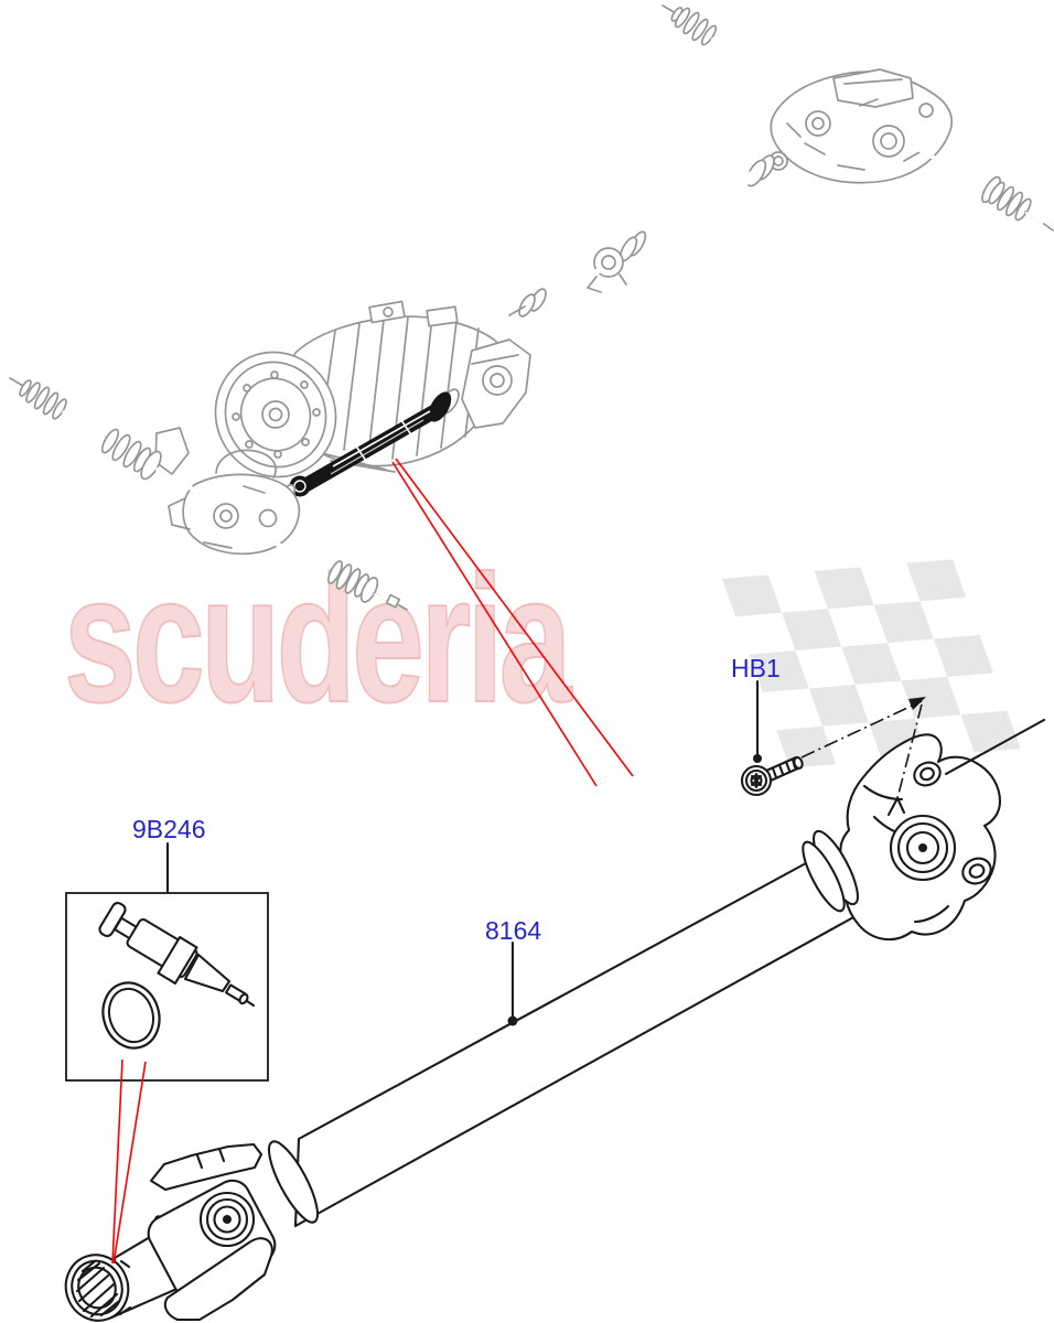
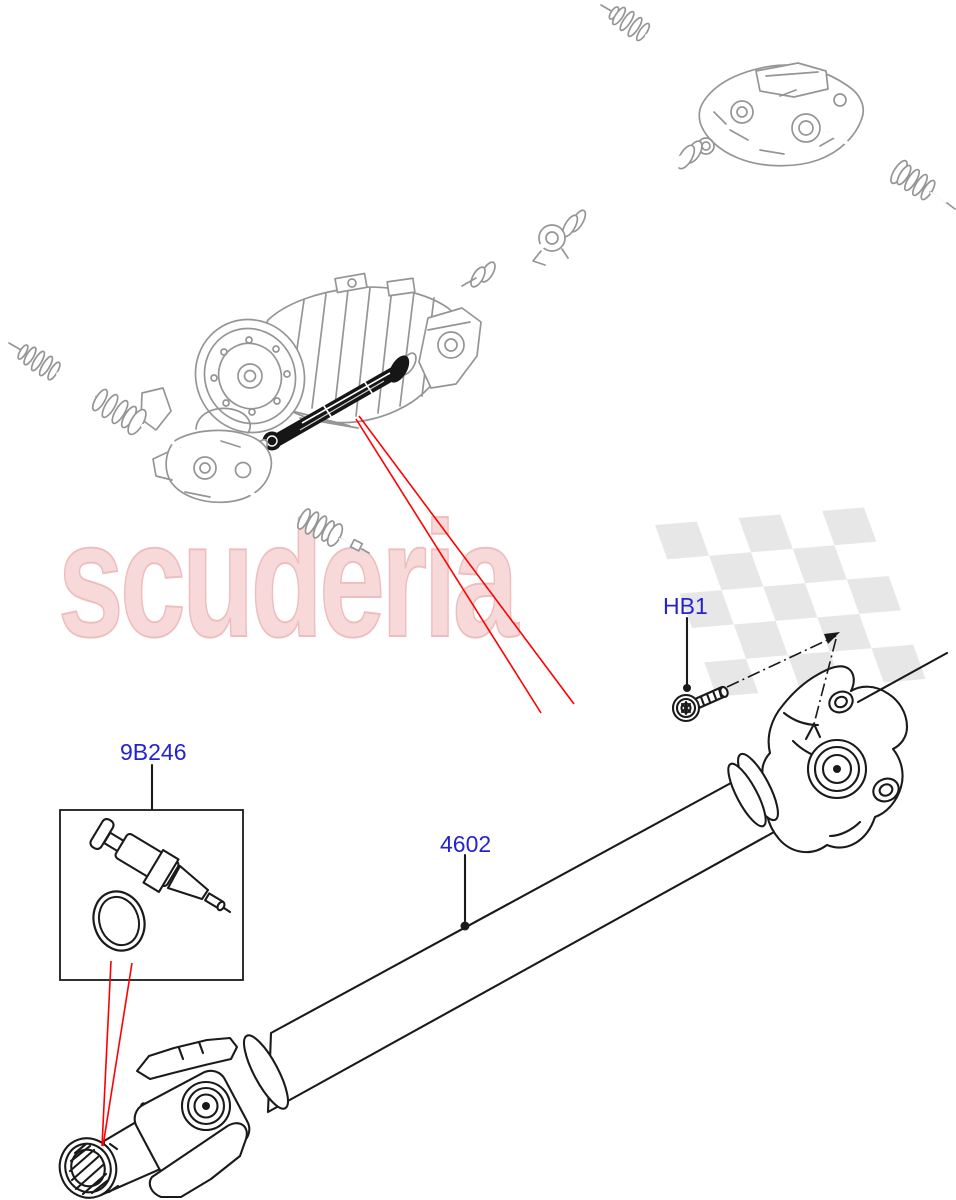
  scuderia
  HB1
  9B246
- 8164
+ 4602
